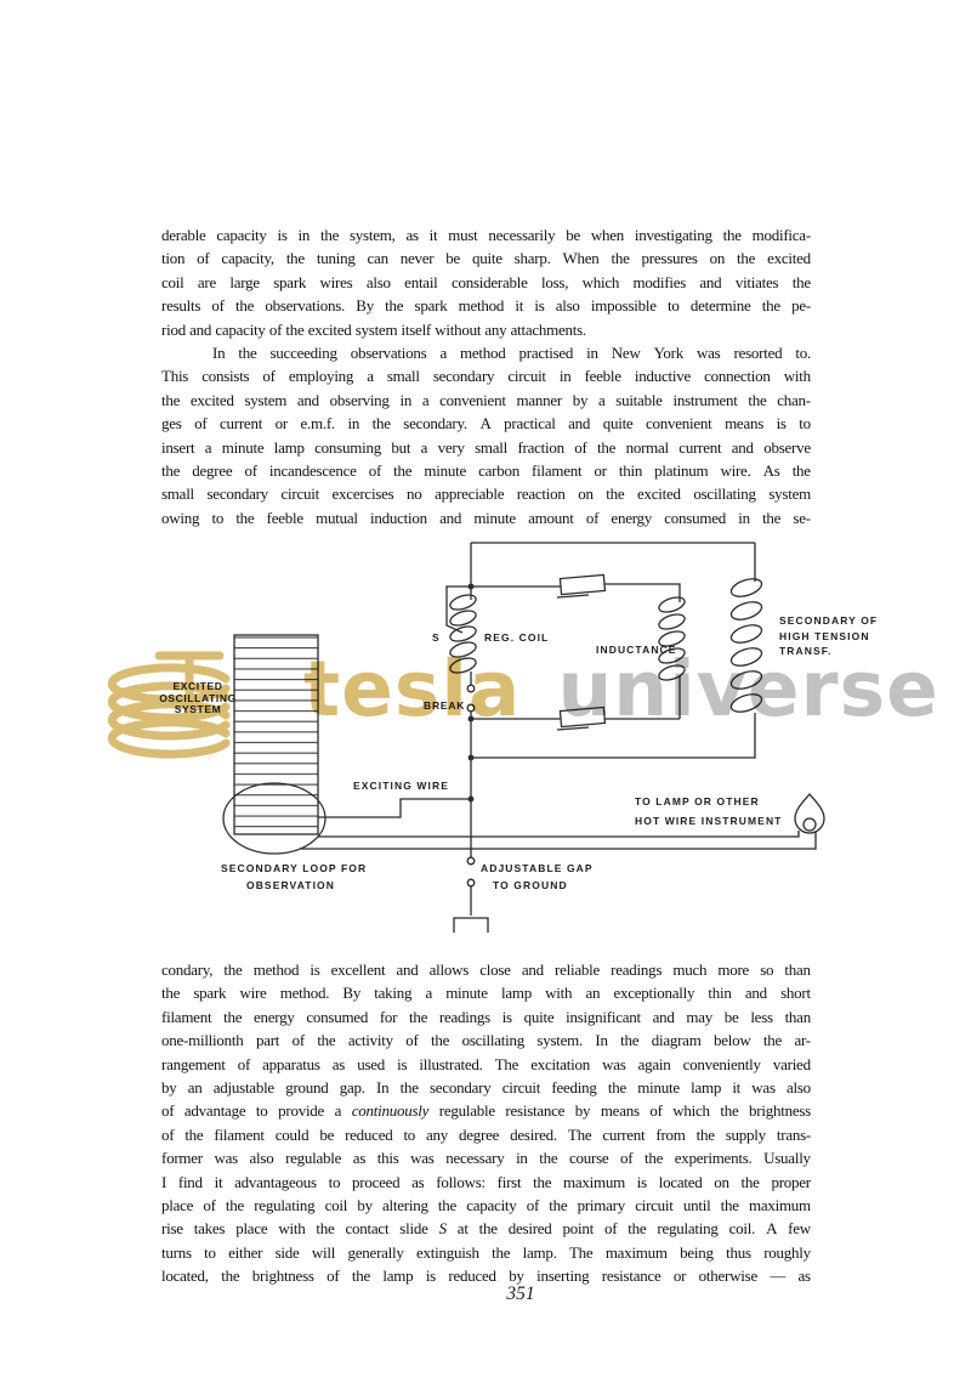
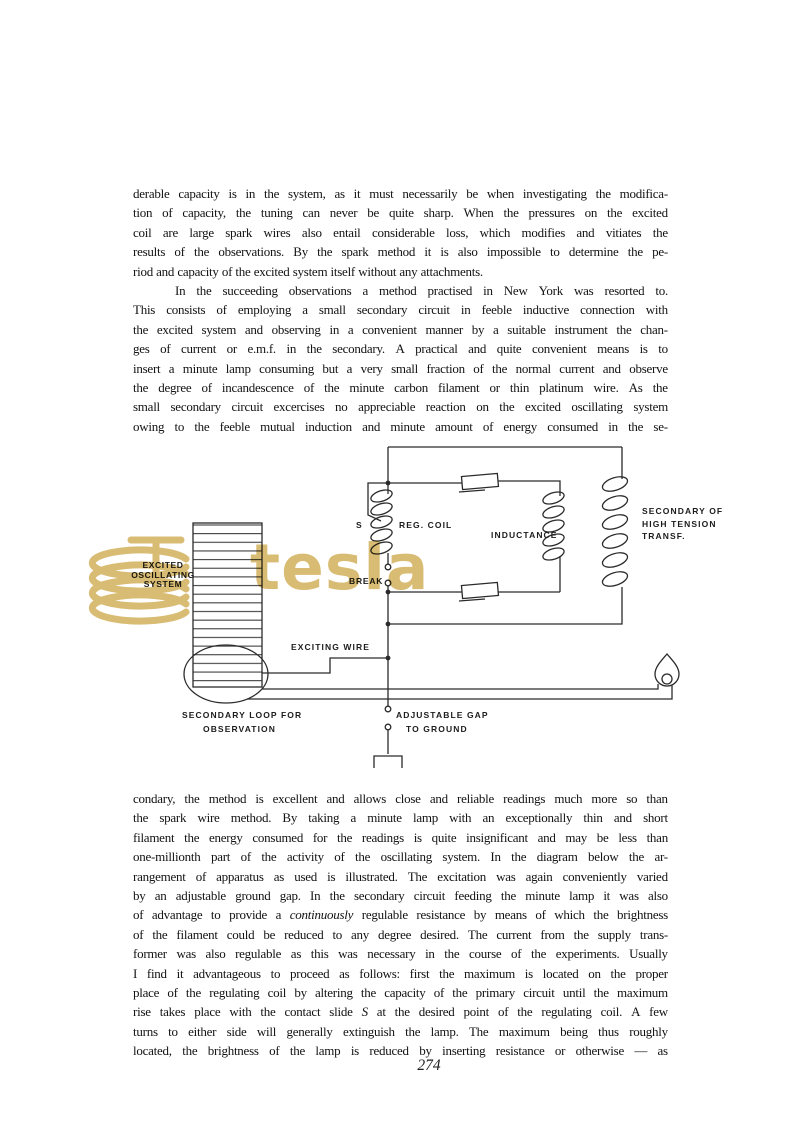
  derable
  capacity
  is
  in
  the
  system,
  as
  it
  must
  necessarily
  be
  when
  investigating
  the
  modifica-
  tion
  of
  capacity,
  the
  tuning
  can
  never
  be
  quite
  sharp.
  When
  the
  pressures
  on
  the
  excited
  coil
  are
  large
  spark
  wires
  also
  entail
  considerable
  loss,
  which
  modifies
  and
  vitiates
  the
  results
  of
  the
  observations.
  By
  the
  spark
  method
  it
  is
  also
  impossible
  to
  determine
  the
  pe-
  riod
  and
  capacity
  of
  the
  excited
  system
  itself
  without
  any
  attachments.
  In
  the
  succeeding
  observations
  a
  method
  practised
  in
  New
  York
  was
  resorted
  to.
  This
  consists
  of
  employing
  a
  small
  secondary
  circuit
  in
  feeble
  inductive
  connection
  with
  the
  excited
  system
  and
  observing
  in
  a
  convenient
  manner
  by
  a
  suitable
  instrument
  the
  chan-
  ges
  of
  current
  or
  e.m.f.
  in
  the
  secondary.
  A
  practical
  and
  quite
  convenient
  means
  is
  to
  insert
  a
  minute
  lamp
  consuming
  but
  a
  very
  small
  fraction
  of
  the
  normal
  current
  and
  observe
  the
  degree
  of
  incandescence
  of
  the
  minute
  carbon
  filament
  or
  thin
  platinum
  wire.
  As
  the
  small
  secondary
  circuit
  excercises
  no
  appreciable
  reaction
  on
  the
  excited
  oscillating
  system
  owing
  to
  the
  feeble
  mutual
  induction
  and
  minute
  amount
  of
  energy
  consumed
  in
  the
  se-
  EXCITED
  OSCILLATING
  SYSTEM
  S
  REG. COIL
  BREAK
  INDUCTANCE
  SECONDARY OF
  HIGH TENSION
  TRANSF.
  EXCITING WIRE
- TO LAMP OR OTHER
- HOT WIRE INSTRUMENT
  SECONDARY LOOP FOR
  OBSERVATION
  ADJUSTABLE GAP
  TO GROUND
  tesla
- universe
  condary,
  the
  method
  is
  excellent
  and
  allows
  close
  and
  reliable
  readings
  much
  more
  so
  than
  the
  spark
  wire
  method.
  By
  taking
  a
  minute
  lamp
  with
  an
  exceptionally
  thin
  and
  short
  filament
  the
  energy
  consumed
  for
  the
  readings
  is
  quite
  insignificant
  and
  may
  be
  less
  than
  one-millionth
  part
  of
  the
  activity
  of
  the
  oscillating
  system.
  In
  the
  diagram
  below
  the
  ar-
  rangement
  of
  apparatus
  as
  used
  is
  illustrated.
  The
  excitation
  was
  again
  conveniently
  varied
  by
  an
  adjustable
  ground
  gap.
  In
  the
  secondary
  circuit
  feeding
  the
  minute
  lamp
  it
  was
  also
  of
  advantage
  to
  provide
  a
  continuously
  regulable
  resistance
  by
  means
  of
  which
  the
  brightness
  of
  the
  filament
  could
  be
  reduced
  to
  any
  degree
  desired.
  The
  current
  from
  the
  supply
  trans-
  former
  was
  also
  regulable
  as
  this
  was
  necessary
  in
  the
  course
  of
  the
  experiments.
  Usually
  I
  find
  it
  advantageous
  to
  proceed
  as
  follows:
  first
  the
  maximum
  is
  located
  on
  the
  proper
  place
  of
  the
  regulating
  coil
  by
  altering
  the
  capacity
  of
  the
  primary
  circuit
  until
  the
  maximum
  rise
  takes
  place
  with
  the
  contact
  slide
  S
  at
  the
  desired
  point
  of
  the
  regulating
  coil.
  A
  few
  turns
  to
  either
  side
  will
  generally
  extinguish
  the
  lamp.
  The
  maximum
  being
  thus
  roughly
  located,
  the
  brightness
  of
  the
  lamp
  is
  reduced
  by
  inserting
  resistance
  or
  otherwise
  —
  as
- 351
+ 274
